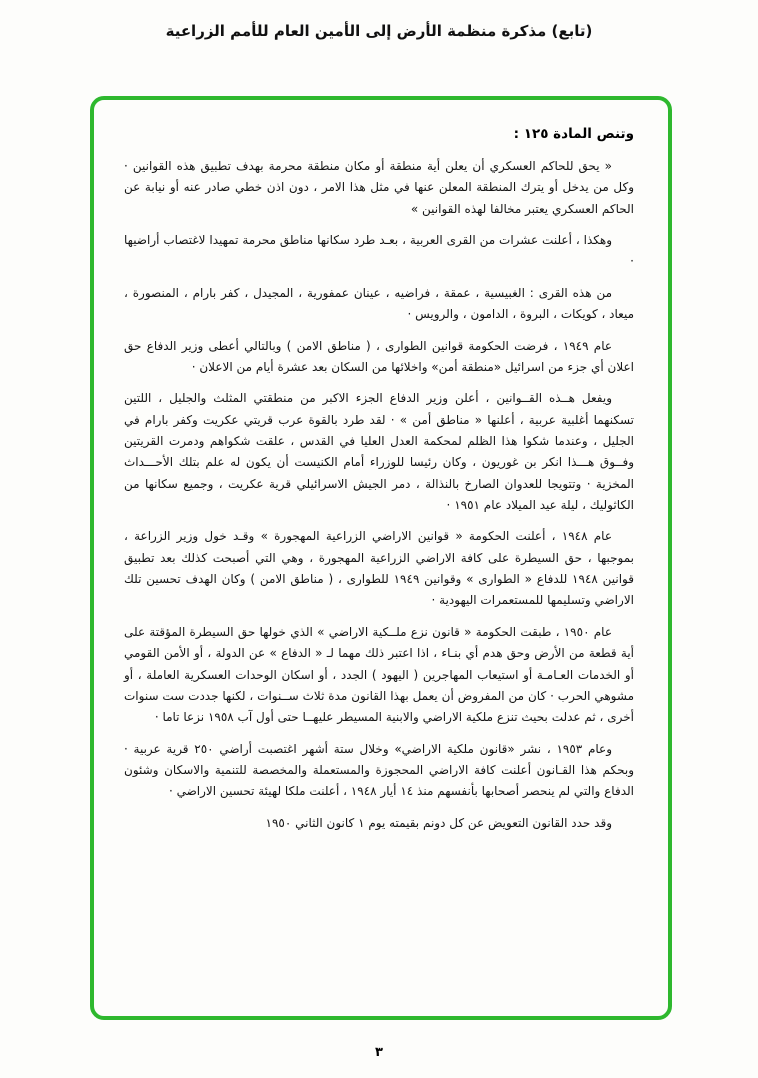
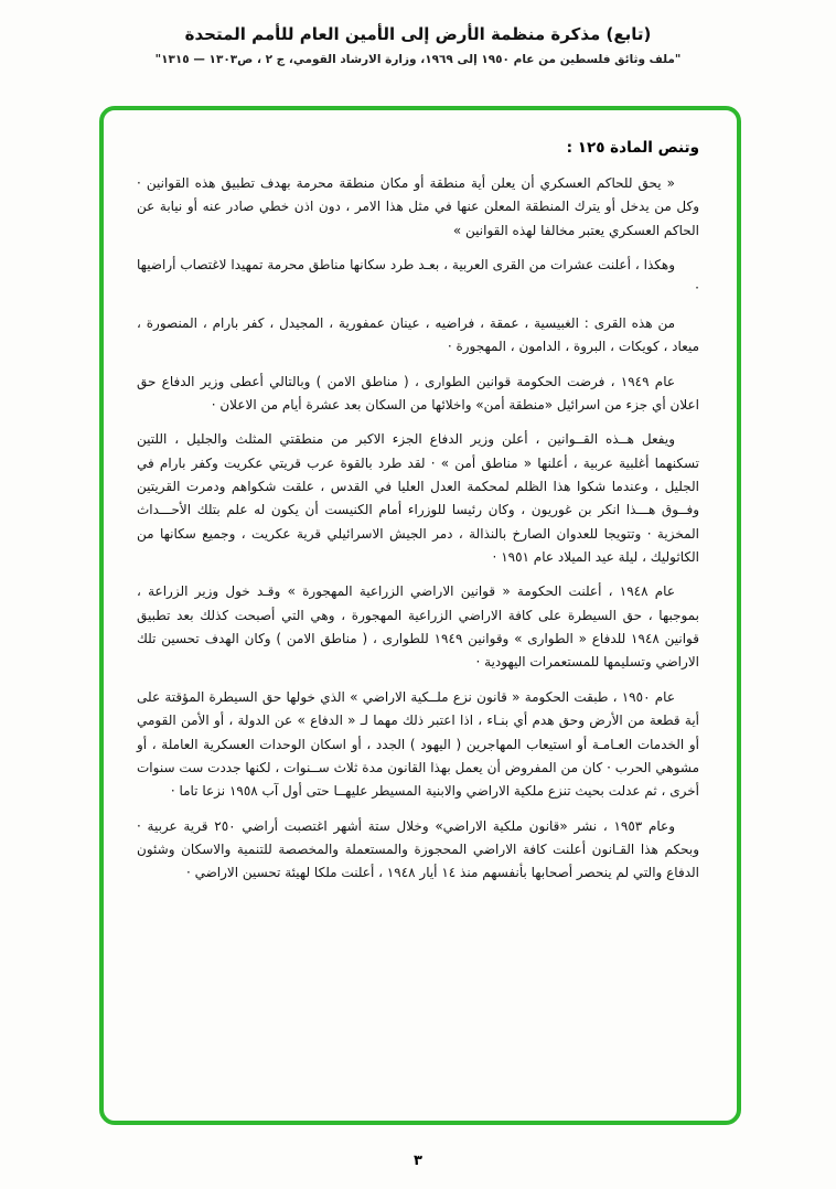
- (تابع) مذكرة منظمة الأرض إلى الأمين العام للأمم الزراعية
+ (تابع) مذكرة منظمة الأرض إلى الأمين العام للأمم المتحدة
+ "ملف وثائق فلسطين من عام ١٩٥٠ إلى ١٩٦٩، وزارة الارشاد القومي، ج ٢ ، ص١٣٠٣ — ١٣١٥"
  وتنص المادة ١٢٥ :
  « يحق للحاكم العسكري أن يعلن أية منطقة أو مكان منطقة محرمة بهدف تطبيق هذه القوانين · وكل من يدخل أو يترك المنطقة المعلن عنها في مثل هذا الامر ، دون اذن خطي صادر عنه أو نيابة عن الحاكم العسكري يعتبر مخالفا لهذه القوانين »
  وهكذا ، أعلنت عشرات من القرى العربية ، بعـد طرد سكانها مناطق محرمة تمهيدا لاغتصاب أراضيها ·
- من هذه القرى : الغبيسية ، عمقة ، فراضيه ، عينان عمفورية ، المجيدل ، كفر بارام ، المنصورة ، ميعاد ، كويكات ، البروة ، الدامون ، والرويس ·
+ من هذه القرى : الغبيسية ، عمقة ، فراضيه ، عينان عمفورية ، المجيدل ، كفر بارام ، المنصورة ، ميعاد ، كويكات ، البروة ، الدامون ، المهجورة ·
  عام ١٩٤٩ ، فرضت الحكومة قوانين الطوارى ، ( مناطق الامن ) وبالتالي أعطى وزير الدفاع حق اعلان أي جزء من اسرائيل «منطقة أمن» واخلائها من السكان بعد عشرة أيام من الاعلان ·
  ويفعل هــذه القــوانين ، أعلن وزير الدفاع الجزء الاكبر من منطقتي المثلث والجليل ، اللتين تسكنهما أغلبية عربية ، أعلنها « مناطق أمن » · لقد طرد بالقوة عرب قريتي عكريت وكفر بارام في الجليل ، وعندما شكوا هذا الظلم لمحكمة العدل العليا في القدس ، علقت شكواهم ودمرت القريتين وفــوق هـــذا انكر بن غوريون ، وكان رئيسا للوزراء أمام الكنيست أن يكون له علم بتلك الأحـــداث المخزية · وتتويجا للعدوان الصارخ بالنذالة ، دمر الجيش الاسرائيلي قرية عكريت ، وجميع سكانها من الكاثوليك ، ليلة عيد الميلاد عام ١٩٥١ ·
  عام ١٩٤٨ ، أعلنت الحكومة « قوانين الاراضي الزراعية المهجورة » وقـد خول وزير الزراعة ، بموجبها ، حق السيطرة على كافة الاراضي الزراعية المهجورة ، وهي التي أصبحت كذلك بعد تطبيق قوانين ١٩٤٨ للدفاع « الطوارى » وقوانين ١٩٤٩ للطوارى ، ( مناطق الامن ) وكان الهدف تحسين تلك الاراضي وتسليمها للمستعمرات اليهودية ·
  عام ١٩٥٠ ، طبقت الحكومة « قانون نزع ملــكية الاراضي » الذي خولها حق السيطرة المؤقتة على أية قطعة من الأرض وحق هدم أي بنـاء ، اذا اعتبر ذلك مهما لـ « الدفاع » عن الدولة ، أو الأمن القومي أو الخدمات العـامـة أو استيعاب المهاجرين ( اليهود ) الجدد ، أو اسكان الوحدات العسكرية العاملة ، أو مشوهي الحرب · كان من المفروض أن يعمل بهذا القانون مدة ثلاث ســنوات ، لكنها جددت ست سنوات أخرى ، ثم عدلت بحيث تنزع ملكية الاراضي والابنية المسيطر عليهــا حتى أول آب ١٩٥٨ نزعا تاما ·
  وعام ١٩٥٣ ، نشر «قانون ملكية الاراضي» وخلال ستة أشهر اغتصبت أراضي ٢٥٠ قرية عربية · وبحكم هذا القـانون أعلنت كافة الاراضي المحجوزة والمستعملة والمخصصة للتنمية والاسكان وشئون الدفاع والتي لم ينحصر أصحابها بأنفسهم منذ ١٤ أيار ١٩٤٨ ، أعلنت ملكا لهيئة تحسين الاراضي ·
- وقد حدد القانون التعويض عن كل دونم بقيمته يوم ١ كانون الثاني ١٩٥٠
  ٣
